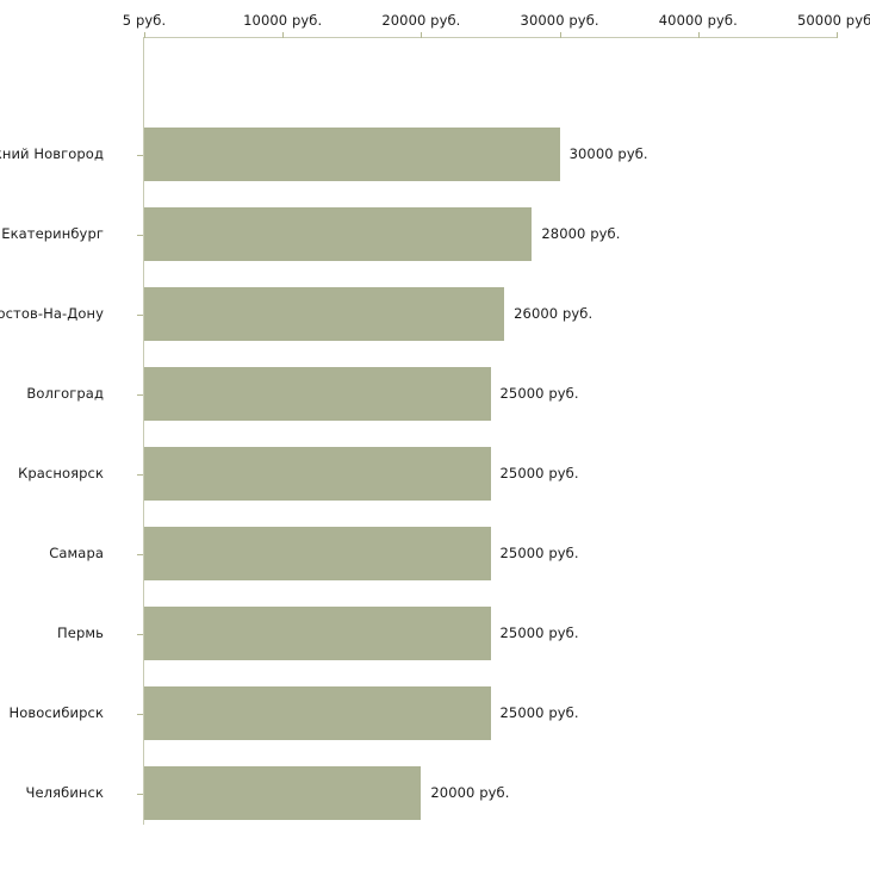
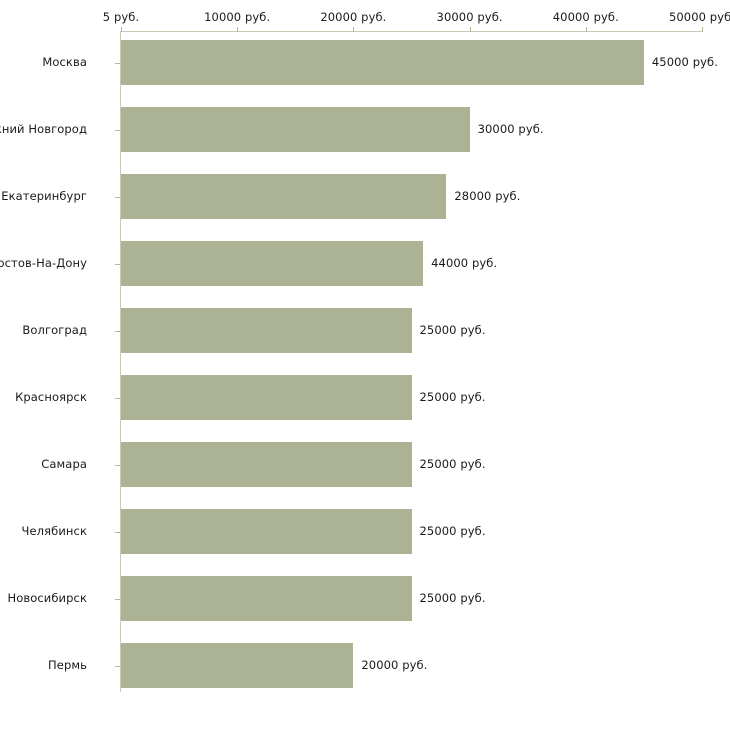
  5 руб.
  10000 руб.
  20000 руб.
  30000 руб.
  40000 руб.
  50000 руб
+ Москва
+ 45000 руб.
  ний Новгород
  30000 руб.
  Екатеринбург
  28000 руб.
  остов-На-Дону
- 26000 руб.
+ 44000 руб.
  Волгоград
  25000 руб.
  Красноярск
  25000 руб.
  Самара
  25000 руб.
- Пермь
+ Челябинск
  25000 руб.
  Новосибирск
  25000 руб.
- Челябинск
+ Пермь
  20000 руб.
